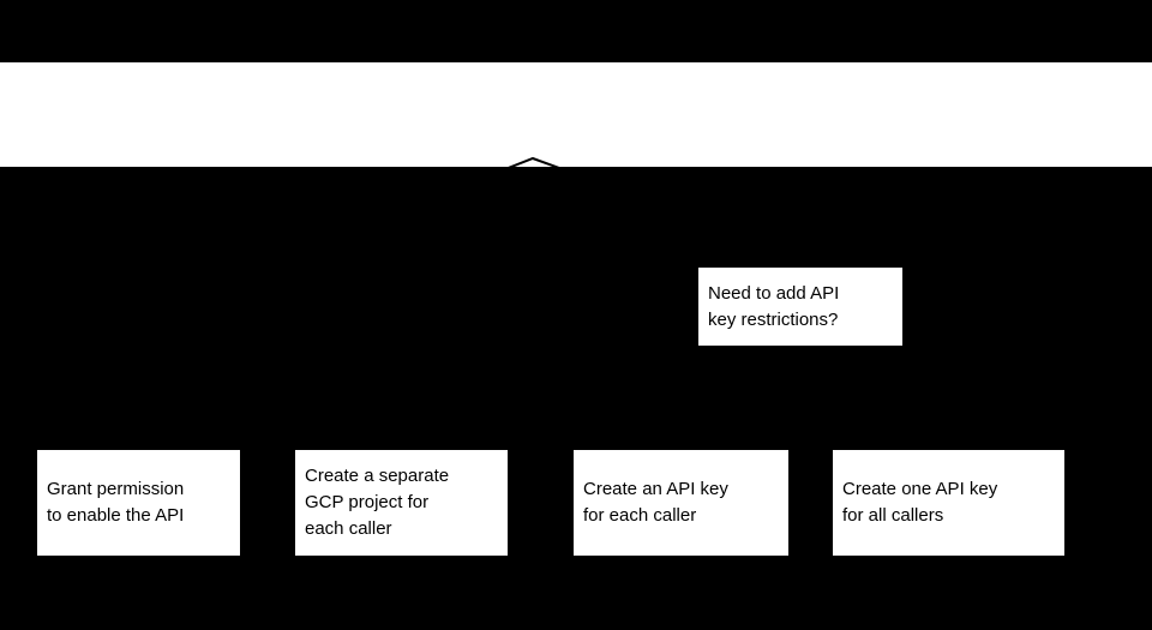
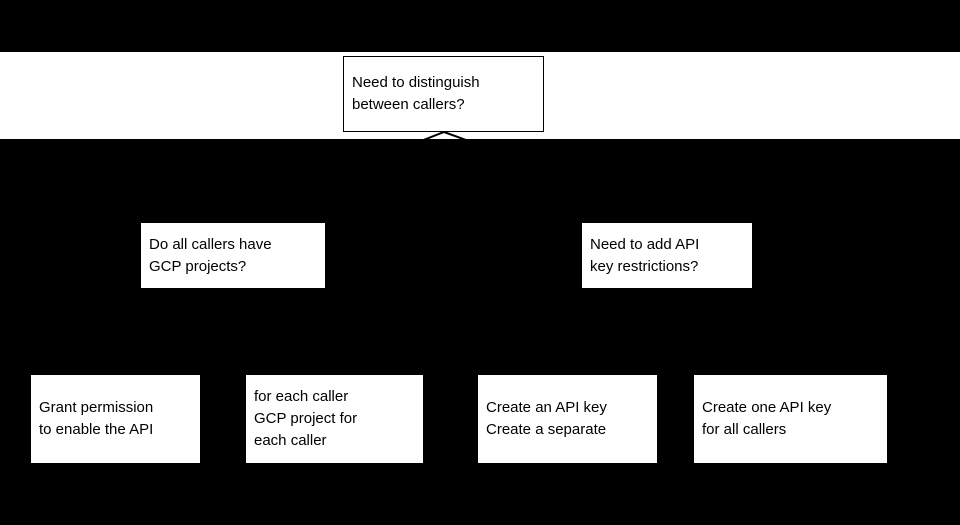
+ Need to distinguish
+ between callers?
+ Do all callers have
+ GCP projects?
  Need to add API
  key restrictions?
  Grant permission
  to enable the API
- Create a separate
+ for each caller
  GCP project for
  each caller
  Create an API key
- for each caller
+ Create a separate
  Create one API key
  for all callers
